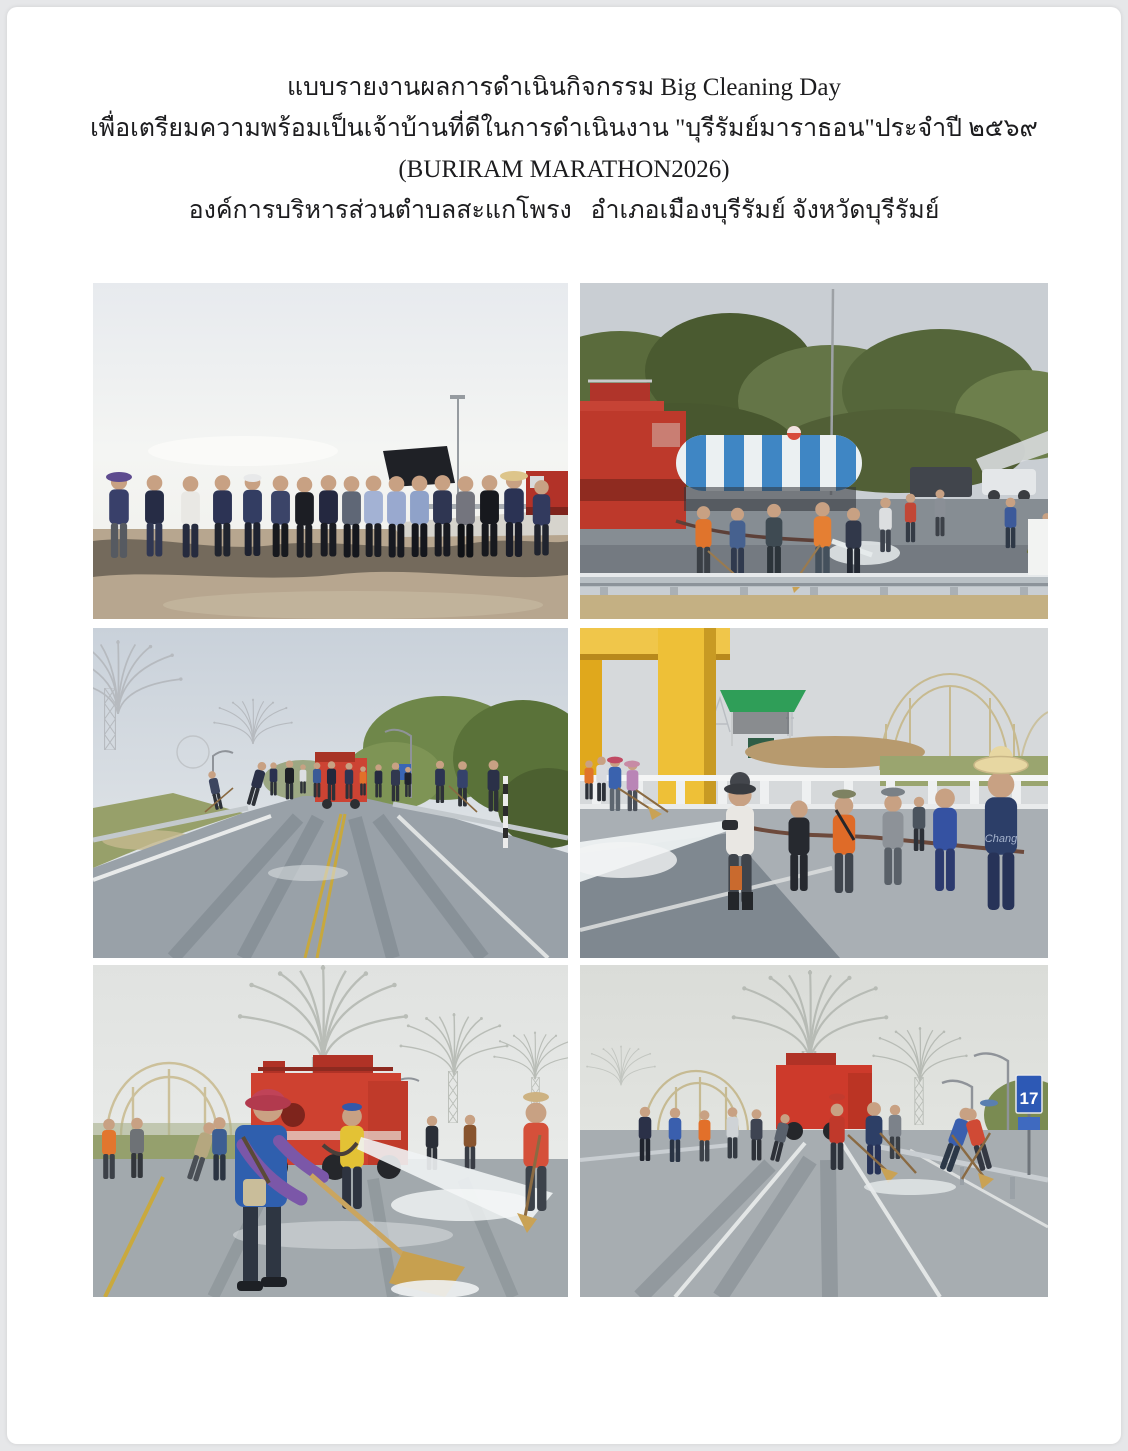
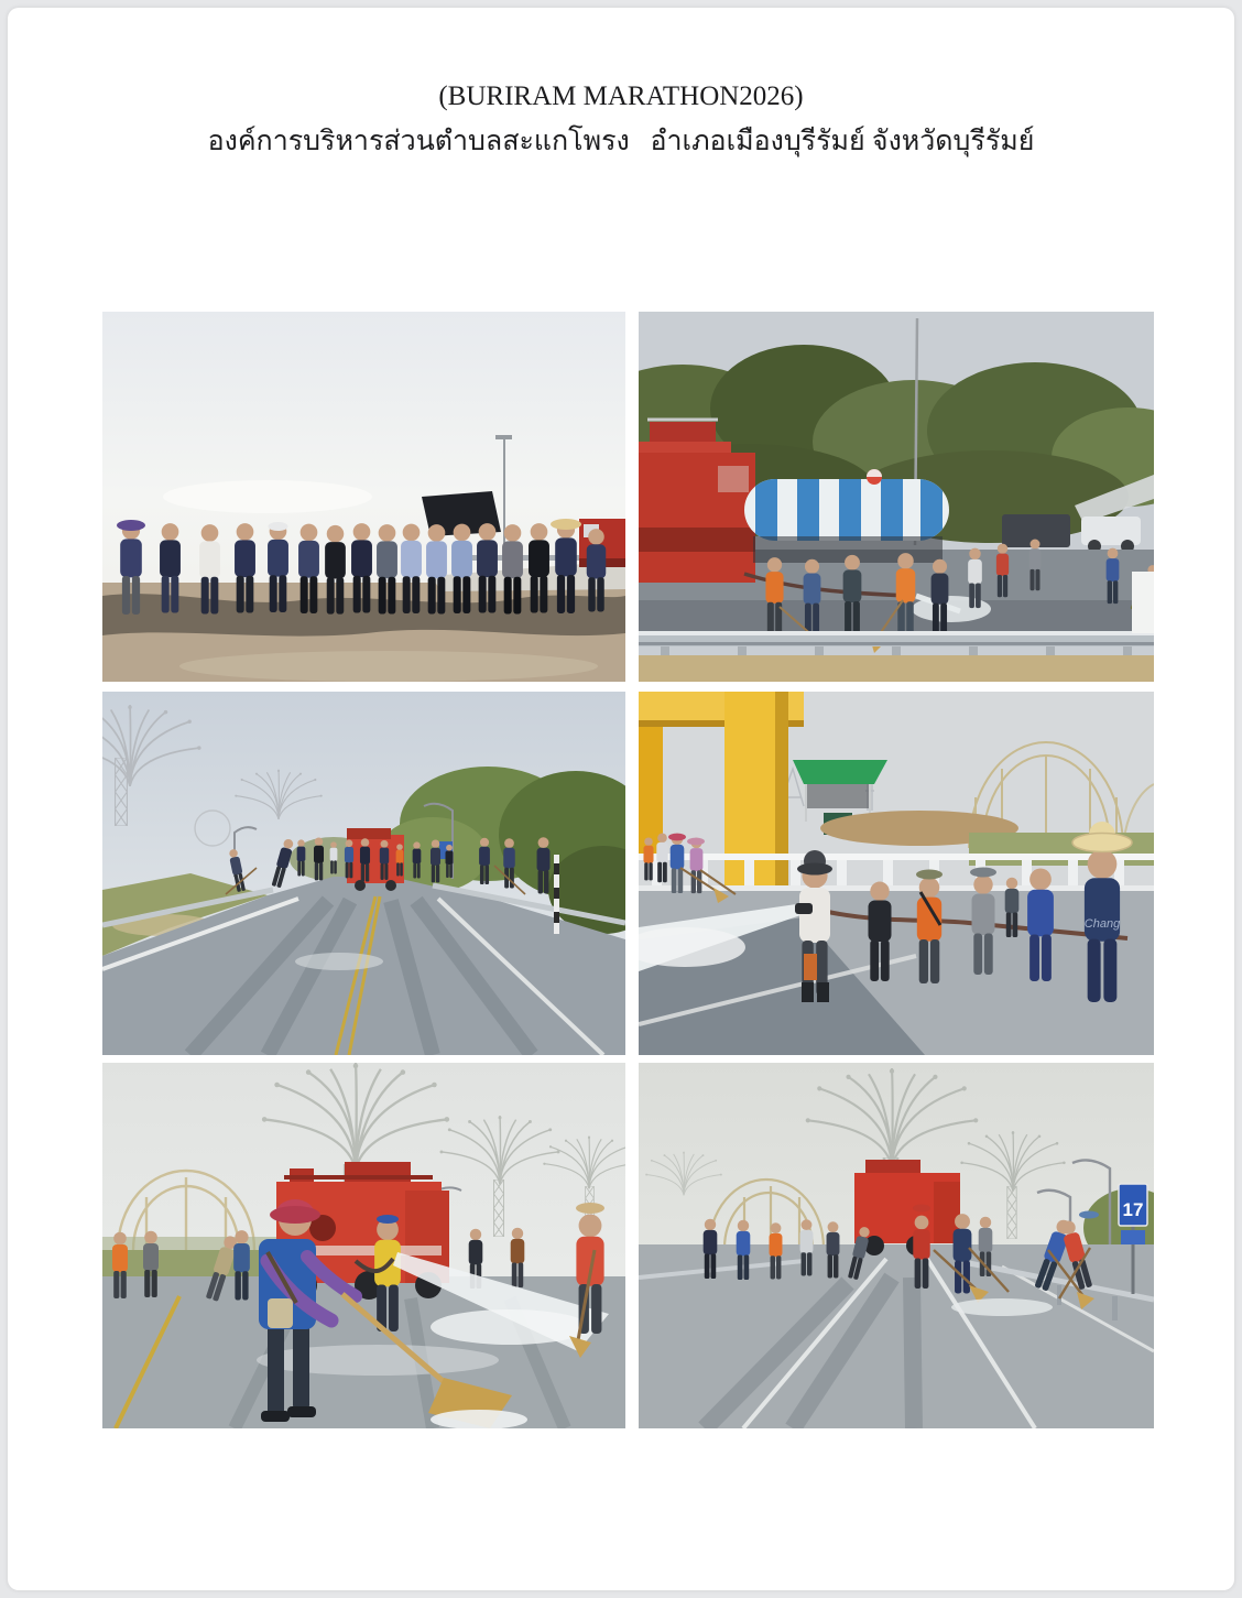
- แบบรายงานผลการดำเนินกิจกรรม Big Cleaning Day
- เพื่อเตรียมความพร้อมเป็นเจ้าบ้านที่ดีในการดำเนินงาน "บุรีรัมย์มาราธอน"ประจำปี ๒๕๖๙
  (BURIRAM MARATHON2026)
  องค์การบริหารส่วนตำบลสะแกโพรง อำเภอเมืองบุรีรัมย์ จังหวัดบุรีรัมย์
  Chang
  17
